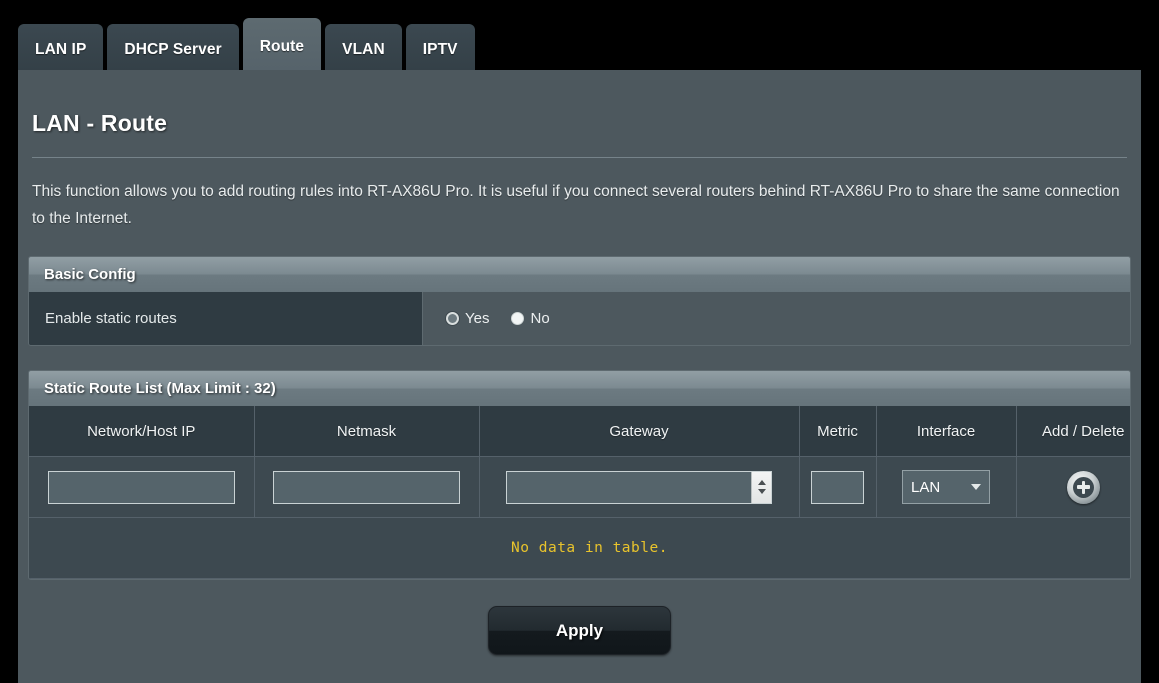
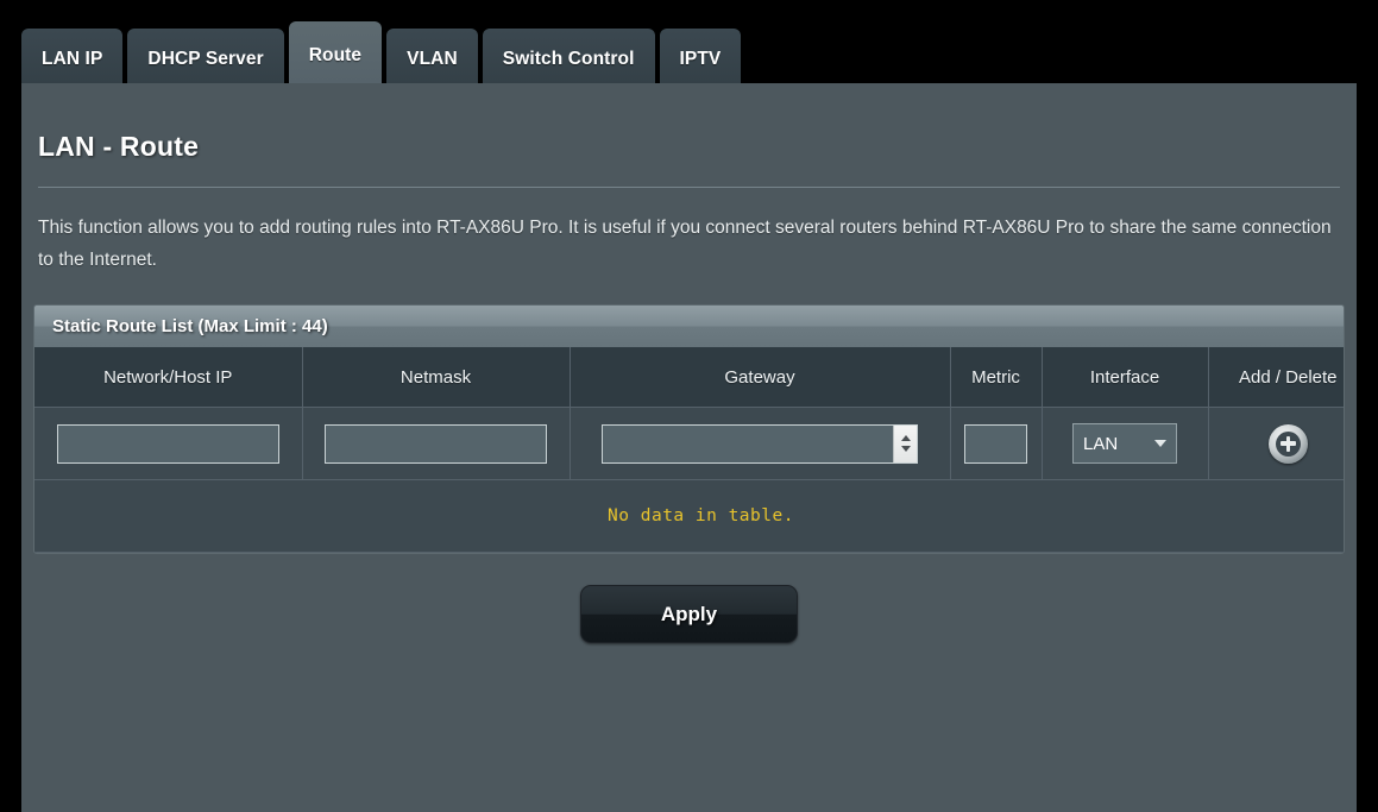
  LAN IP
  DHCP Server
  Route
  VLAN
+ Switch Control
  IPTV
  LAN - Route
  This function allows you to add routing rules into RT-AX86U Pro. It is useful if you connect several routers behind RT-AX86U Pro to share the same connection to the Internet.
- Basic Config
- Enable static routes
- Yes
- No
- Static Route List (Max Limit : 32)
+ Static Route List (Max Limit : 44)
  Network/Host IP	Netmask	Gateway	Metric	Interface	Add / Delete
  				LAN
  No data in table.
  Apply
